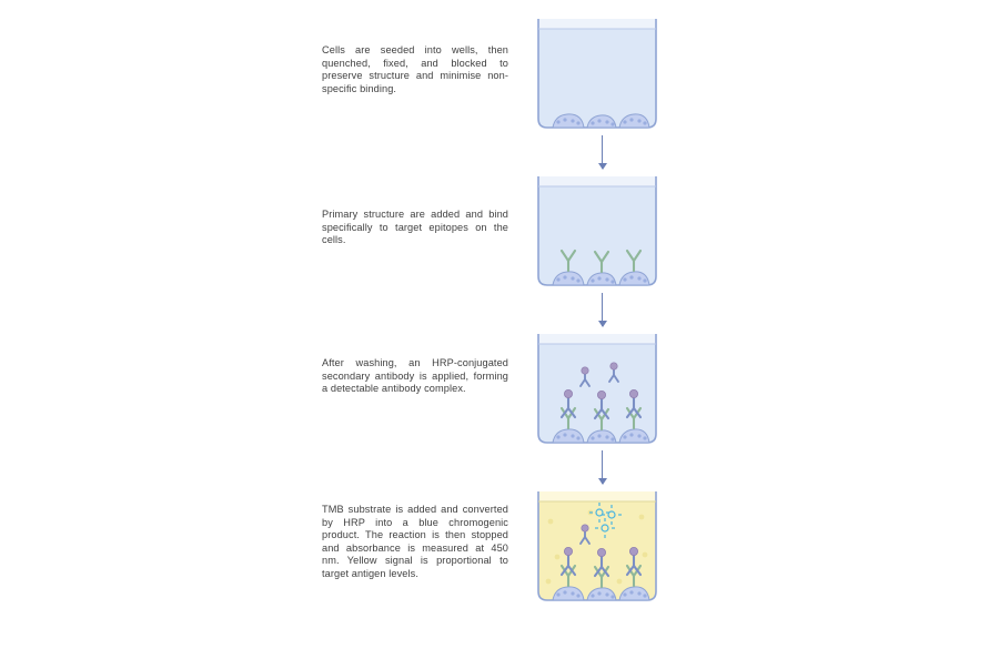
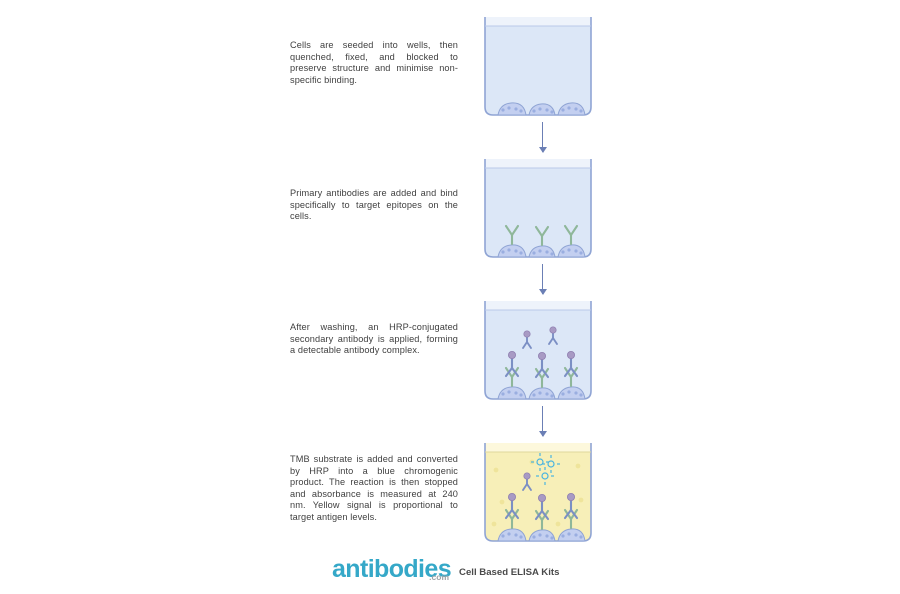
  Cells are seeded into wells, then quenched, fixed, and blocked to preserve structure and minimise non-specific binding.
- Primary structure are added and bind specifically to target epitopes on the cells.
+ Primary antibodies are added and bind specifically to target epitopes on the cells.
  After washing, an HRP-conjugated secondary antibody is applied, forming a detectable antibody complex.
- TMB substrate is added and converted by HRP into a blue chromogenic product. The reaction is then stopped and absorbance is measured at 450 nm. Yellow signal is proportional to target antigen levels.
+ TMB substrate is added and converted by HRP into a blue chromogenic product. The reaction is then stopped and absorbance is measured at 240 nm. Yellow signal is proportional to target antigen levels.
+ antibodies
+ .com
+ Cell Based ELISA Kits
